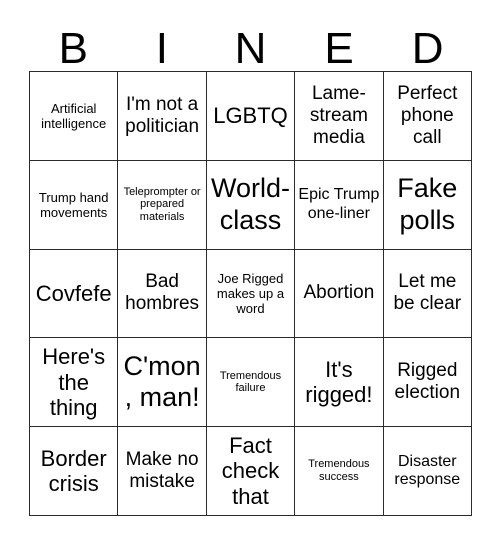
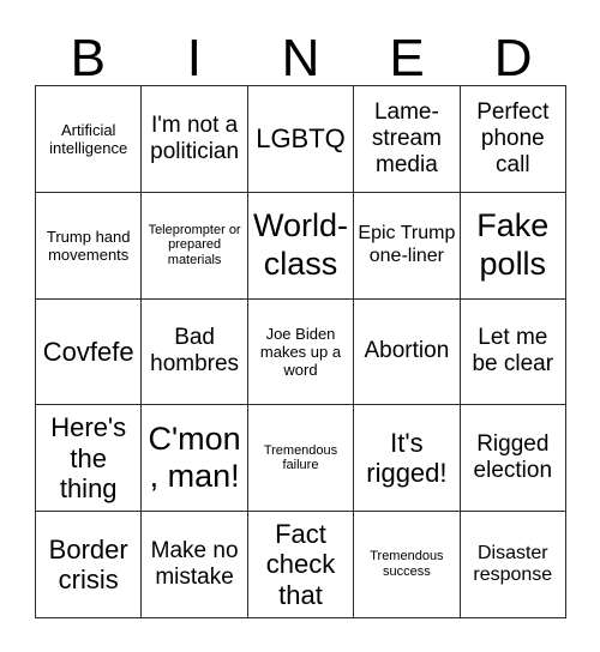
  B
  I
  N
  E
  D
  Artificial intelligence
  I'm not a politician
  LGBTQ
  Lame-stream media
  Perfect phone call
  Trump hand movements
  Teleprompter or prepared materials
  World-class
  Epic Trump one-liner
  Fake polls
  Covfefe
  Bad hombres
- Joe Rigged makes up a word
+ Joe Biden makes up a word
  Abortion
  Let me be clear
  Here's the thing
  C'mon, man!
  Tremendous failure
  It's rigged!
  Rigged election
  Border crisis
  Make no mistake
  Fact check that
  Tremendous success
  Disaster response
